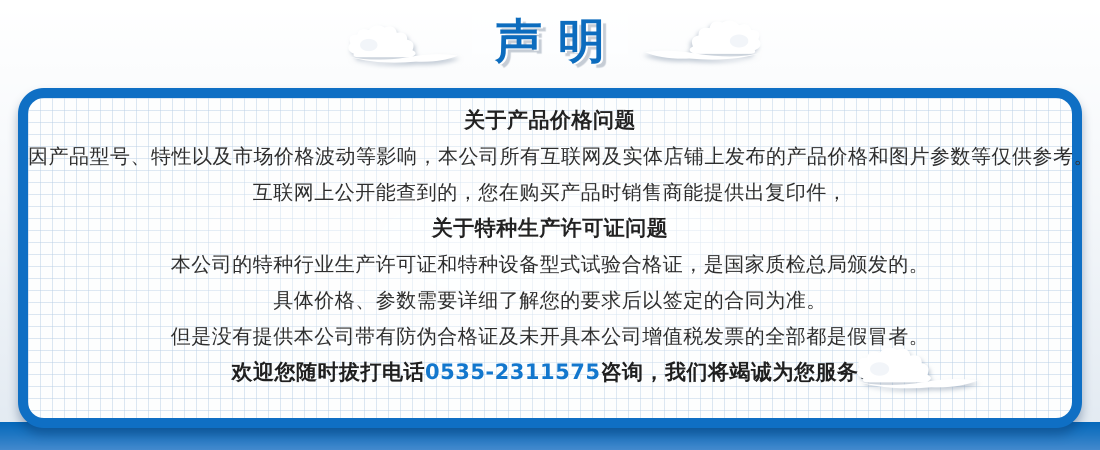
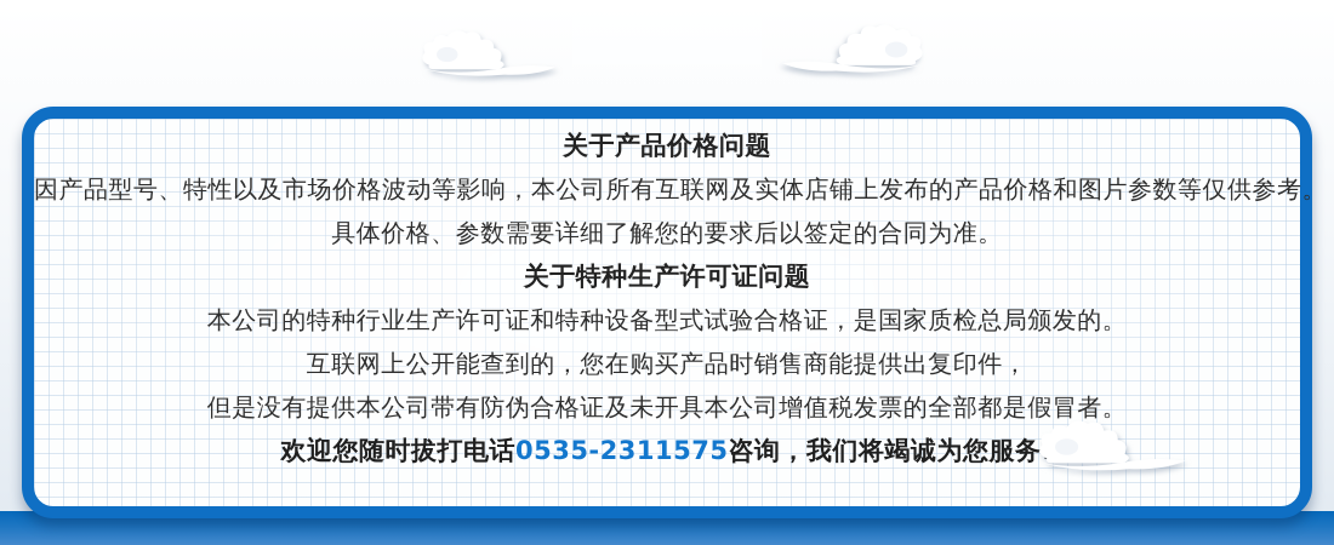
- 声明
  关于产品价格问题
  因产品型号、特性以及市场价格波动等影响，本公司所有互联网及实体店铺上发布的产品价格和图片参数等仅供参考。
- 互联网上公开能查到的，您在购买产品时销售商能提供出复印件，
+ 具体价格、参数需要详细了解您的要求后以签定的合同为准。
  关于特种生产许可证问题
  本公司的特种行业生产许可证和特种设备型式试验合格证，是国家质检总局颁发的。
- 具体价格、参数需要详细了解您的要求后以签定的合同为准。
+ 互联网上公开能查到的，您在购买产品时销售商能提供出复印件，
  但是没有提供本公司带有防伪合格证及未开具本公司增值税发票的全部都是假冒者。
  欢迎您随时拔打电话0535-2311575咨询，我们将竭诚为您服务
